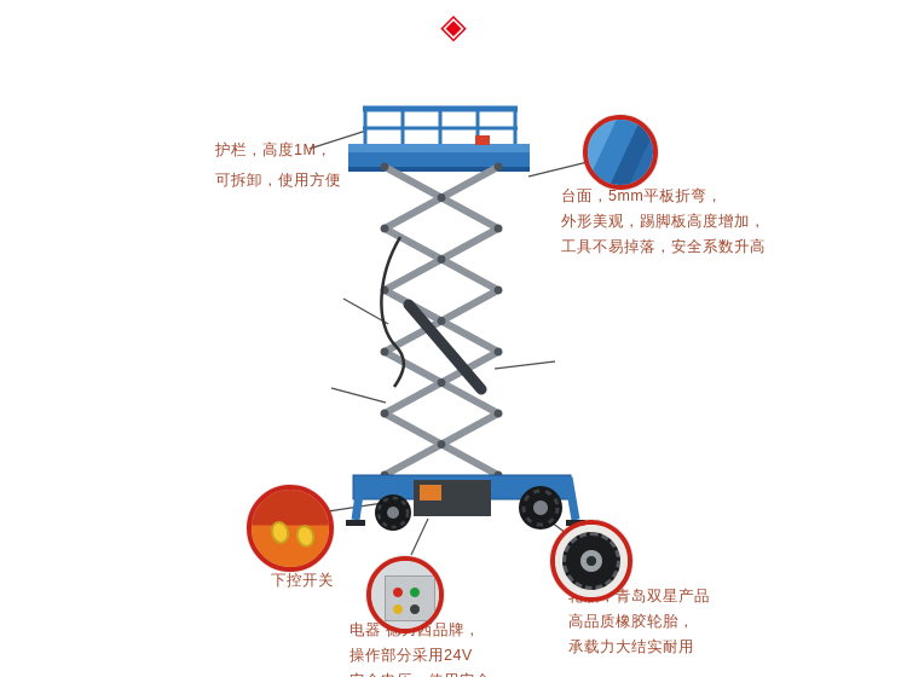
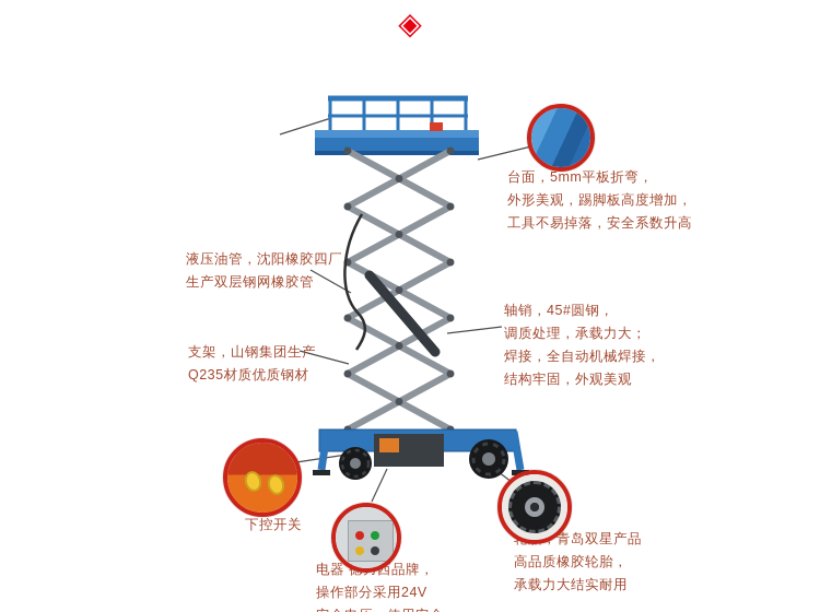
  ◈
- 护栏，高度1M，
- 可拆卸，使用方便
  台面，5mm平板折弯，
  外形美观，踢脚板高度增加，
  工具不易掉落，安全系数升高
+ 液压油管，沈阳橡胶四厂
+ 生产双层钢网橡胶管
+ 支架，山钢集团生产
+ Q235材质优质钢材
+ 轴销，45#圆钢，
+ 调质处理，承载力大；
+ 焊接，全自动机械焊接，
+ 结构牢固，外观美观
  下控开关
  电器 德力西品牌，
  操作部分采用24V
  高品质橡胶轮胎，
  承载力大结实耐用
